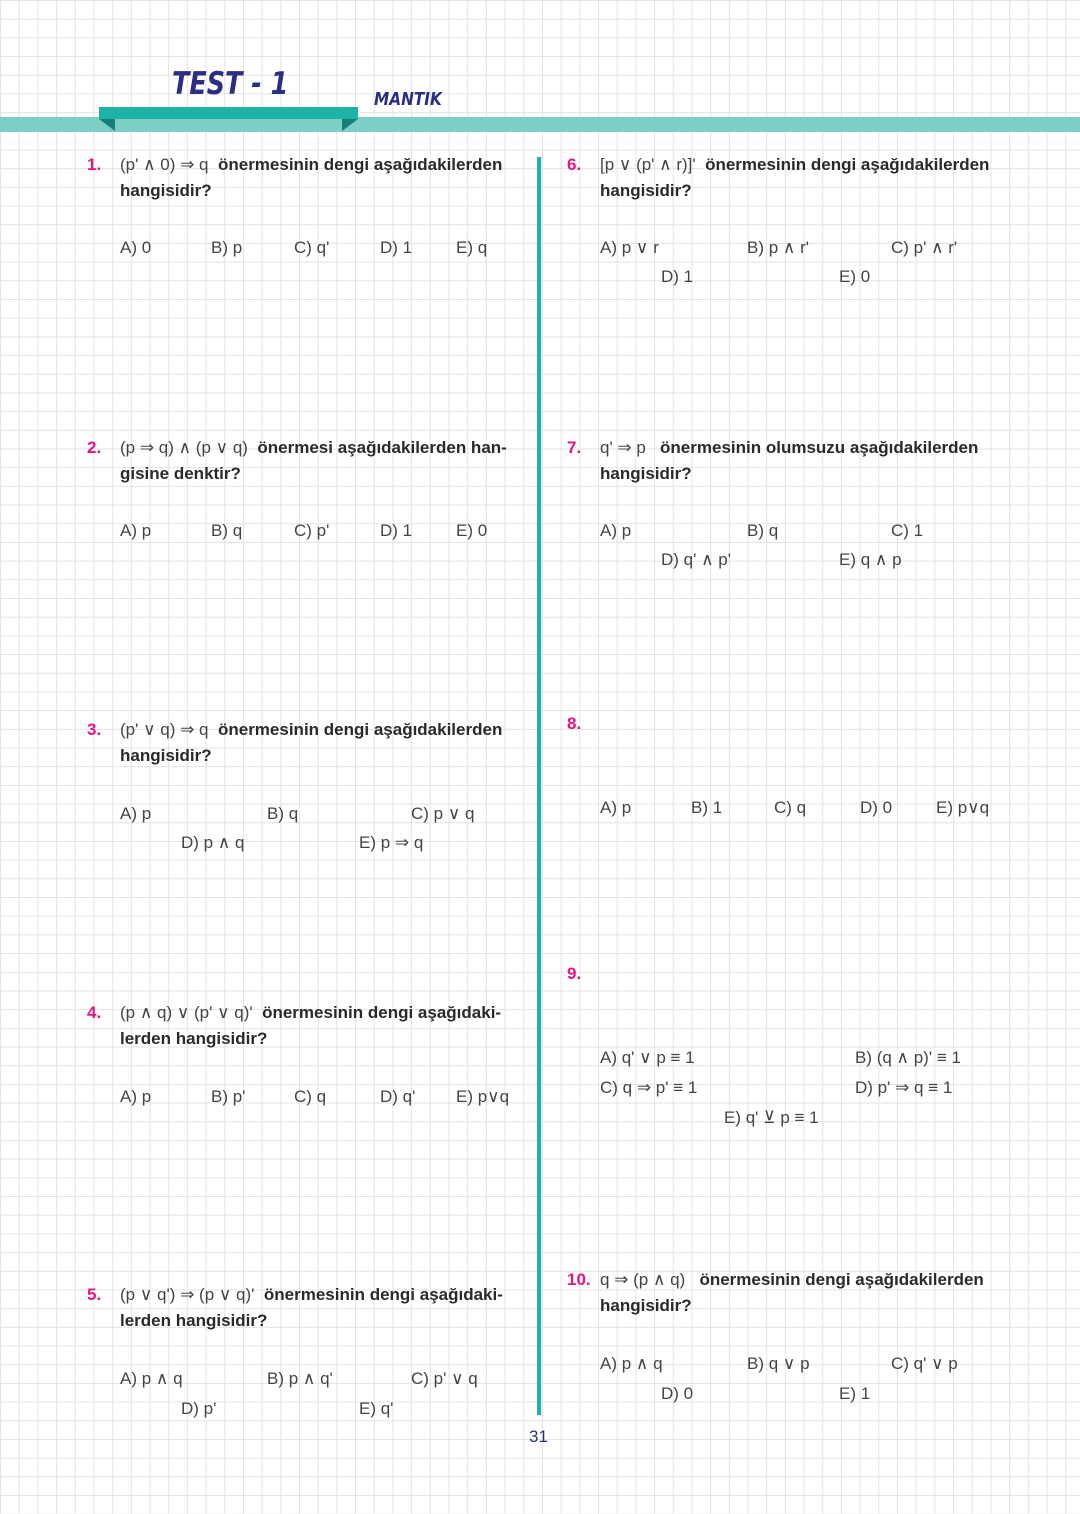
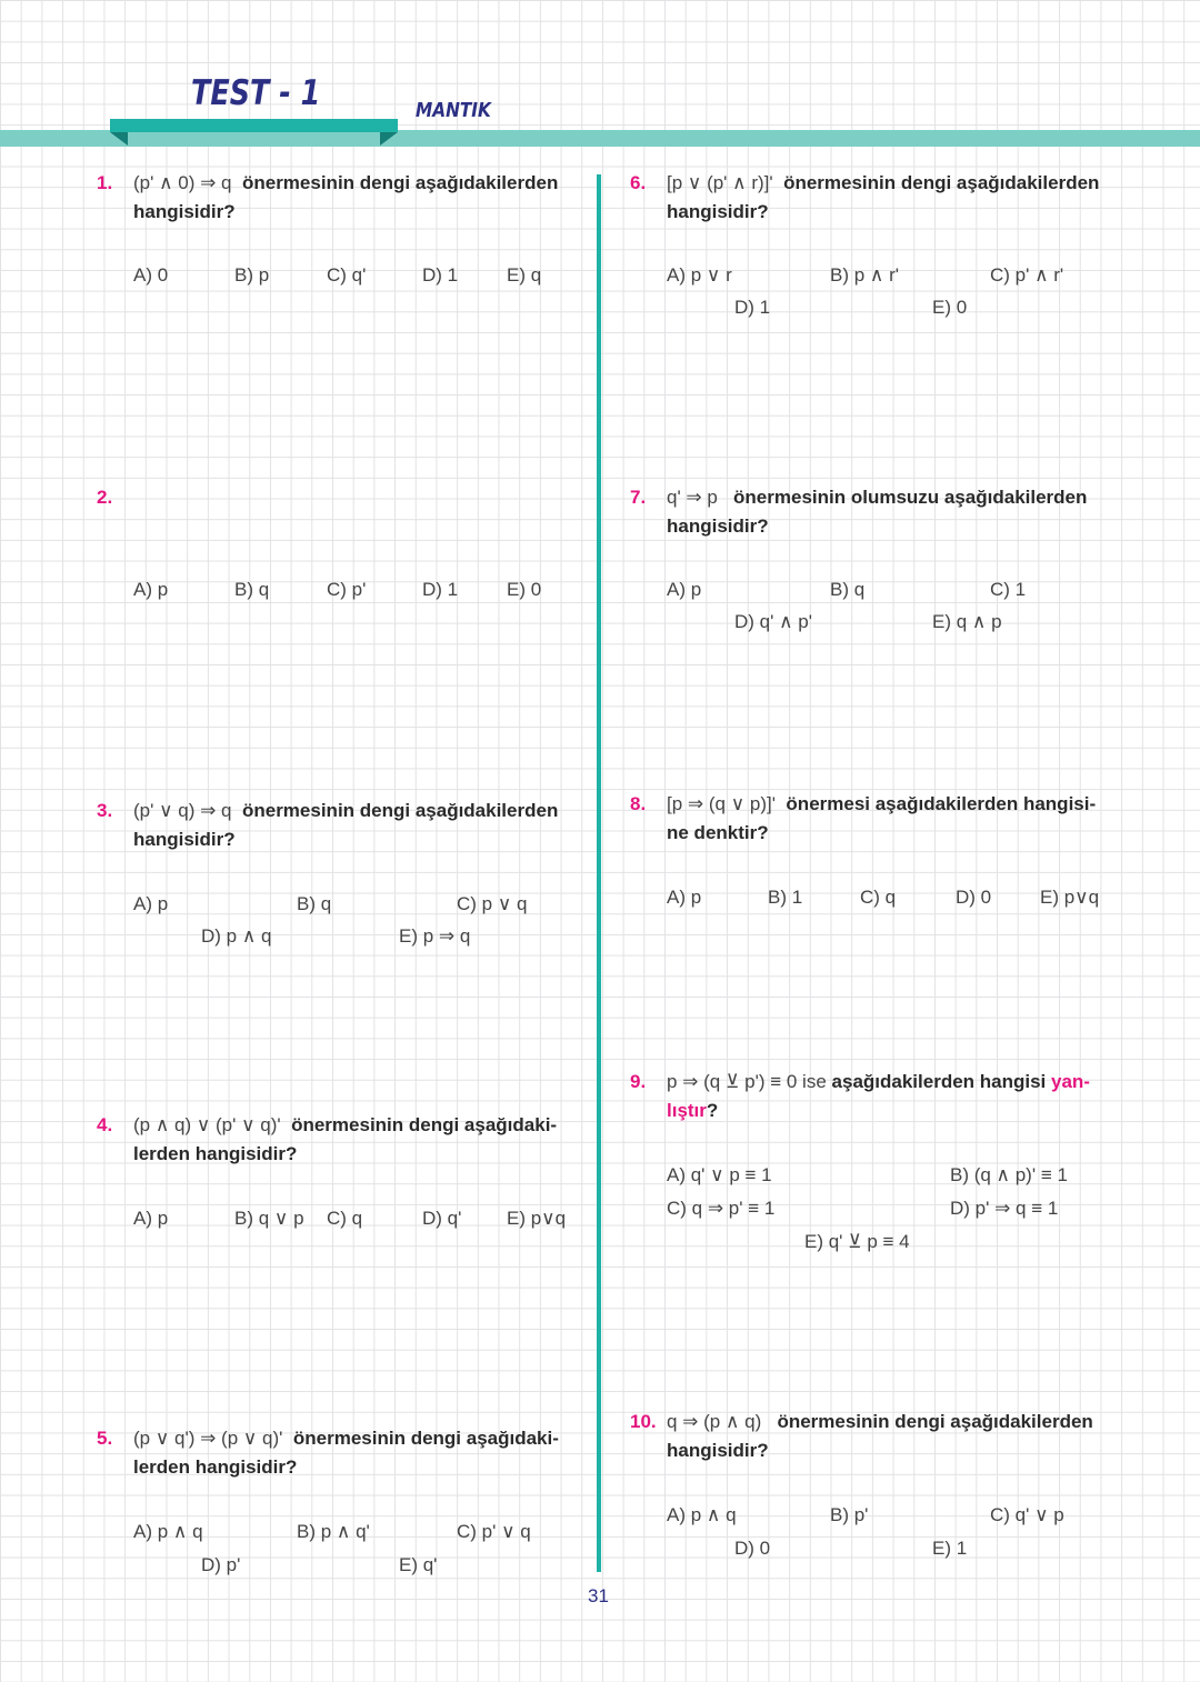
  TEST - 1
  MANTIK
  1.
  (p' ∧ 0) ⇒ q önermesinin dengi aşağıdakilerden
  hangisidir?
  A) 0
  B) p
  C) q'
  D) 1
  E) q
  2.
- (p ⇒ q) ∧ (p ∨ q) önermesi aşağıdakilerden han-
- gisine denktir?
  A) p
  B) q
  C) p'
  D) 1
  E) 0
  3.
  (p' ∨ q) ⇒ q önermesinin dengi aşağıdakilerden
  hangisidir?
  A) p
  B) q
  C) p ∨ q
  D) p ∧ q
  E) p ⇒ q
  4.
  (p ∧ q) ∨ (p' ∨ q)' önermesinin dengi aşağıdaki-
  lerden hangisidir?
  A) p
- B) p'
+ B) q ∨ p
  C) q
  D) q'
  E) p∨q
  5.
  (p ∨ q') ⇒ (p ∨ q)' önermesinin dengi aşağıdaki-
  lerden hangisidir?
  A) p ∧ q
  B) p ∧ q'
  C) p' ∨ q
  D) p'
  E) q'
  6.
  [p ∨ (p' ∧ r)]' önermesinin dengi aşağıdakilerden
  hangisidir?
  A) p ∨ r
  B) p ∧ r'
  C) p' ∧ r'
  D) 1
  E) 0
  7.
  q' ⇒ p önermesinin olumsuzu aşağıdakilerden
  hangisidir?
  A) p
  B) q
  C) 1
  D) q' ∧ p'
  E) q ∧ p
  8.
+ [p ⇒ (q ∨ p)]' önermesi aşağıdakilerden hangisi-
+ ne denktir?
  A) p
  B) 1
  C) q
  D) 0
  E) p∨q
  9.
+ p ⇒ (q ⊻ p') ≡ 0 ise aşağıdakilerden hangisi yan-
+ lıştır?
  A) q' ∨ p ≡ 1
  B) (q ∧ p)' ≡ 1
  C) q ⇒ p' ≡ 1
  D) p' ⇒ q ≡ 1
- E) q' ⊻ p ≡ 1
+ E) q' ⊻ p ≡ 4
  10.
  q ⇒ (p ∧ q) önermesinin dengi aşağıdakilerden
  hangisidir?
  A) p ∧ q
- B) q ∨ p
+ B) p'
  C) q' ∨ p
  D) 0
  E) 1
  31
